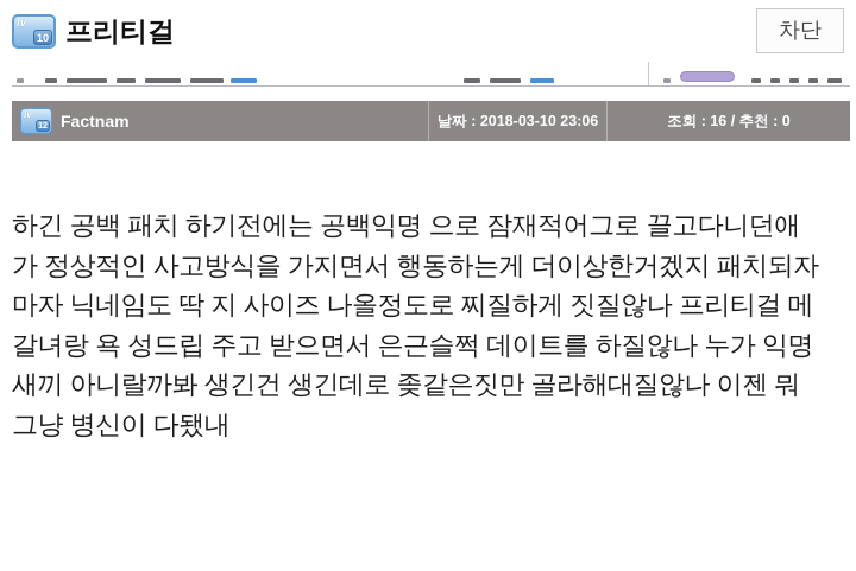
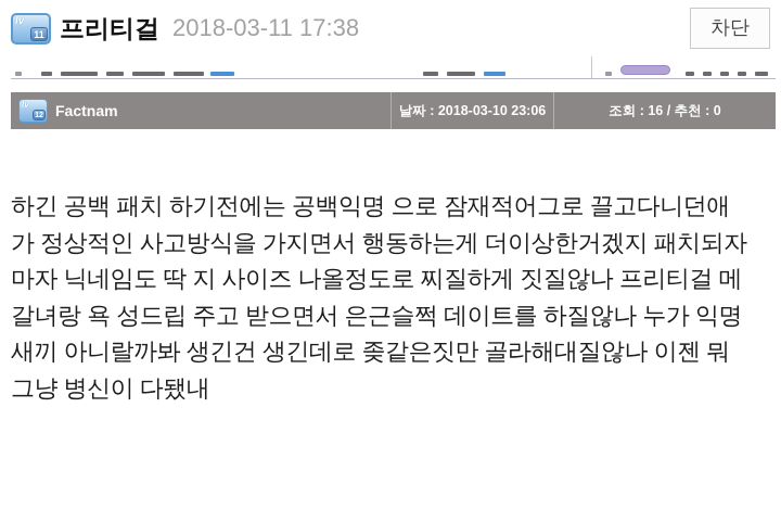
  lv
- 10
+ 11
  프리티걸
+ 2018-03-11 17:38
  차단
  lv
  Factnam
  날짜 : 2018-03-10 23:06
  조회 : 16 / 추천 : 0
  하긴 공백 패치 하기전에는 공백익명 으로 잠재적어그로 끌고다니던애
  가 정상적인 사고방식을 가지면서 행동하는게 더이상한거겠지 패치되자
  마자 닉네임도 딱 지 사이즈 나올정도로 찌질하게 짓질않나 프리티걸 메
  갈녀랑 욕 성드립 주고 받으면서 은근슬쩍 데이트를 하질않나 누가 익명
  새끼 아니랄까봐 생긴건 생긴데로 좆같은짓만 골라해대질않나 이젠 뭐
  그냥 병신이 다됐내
